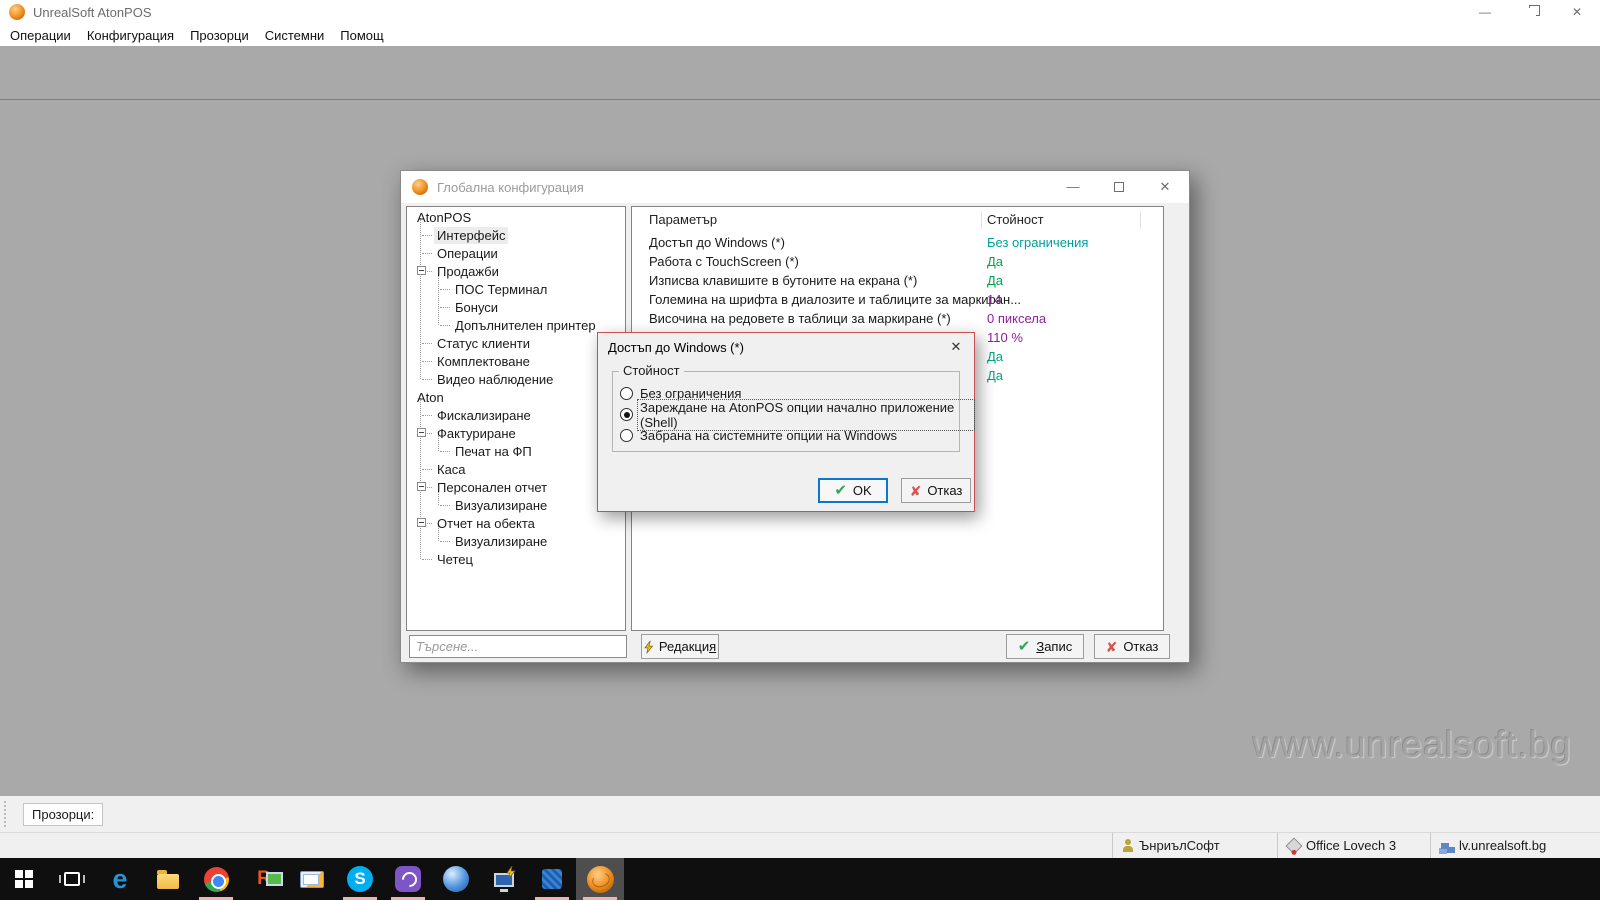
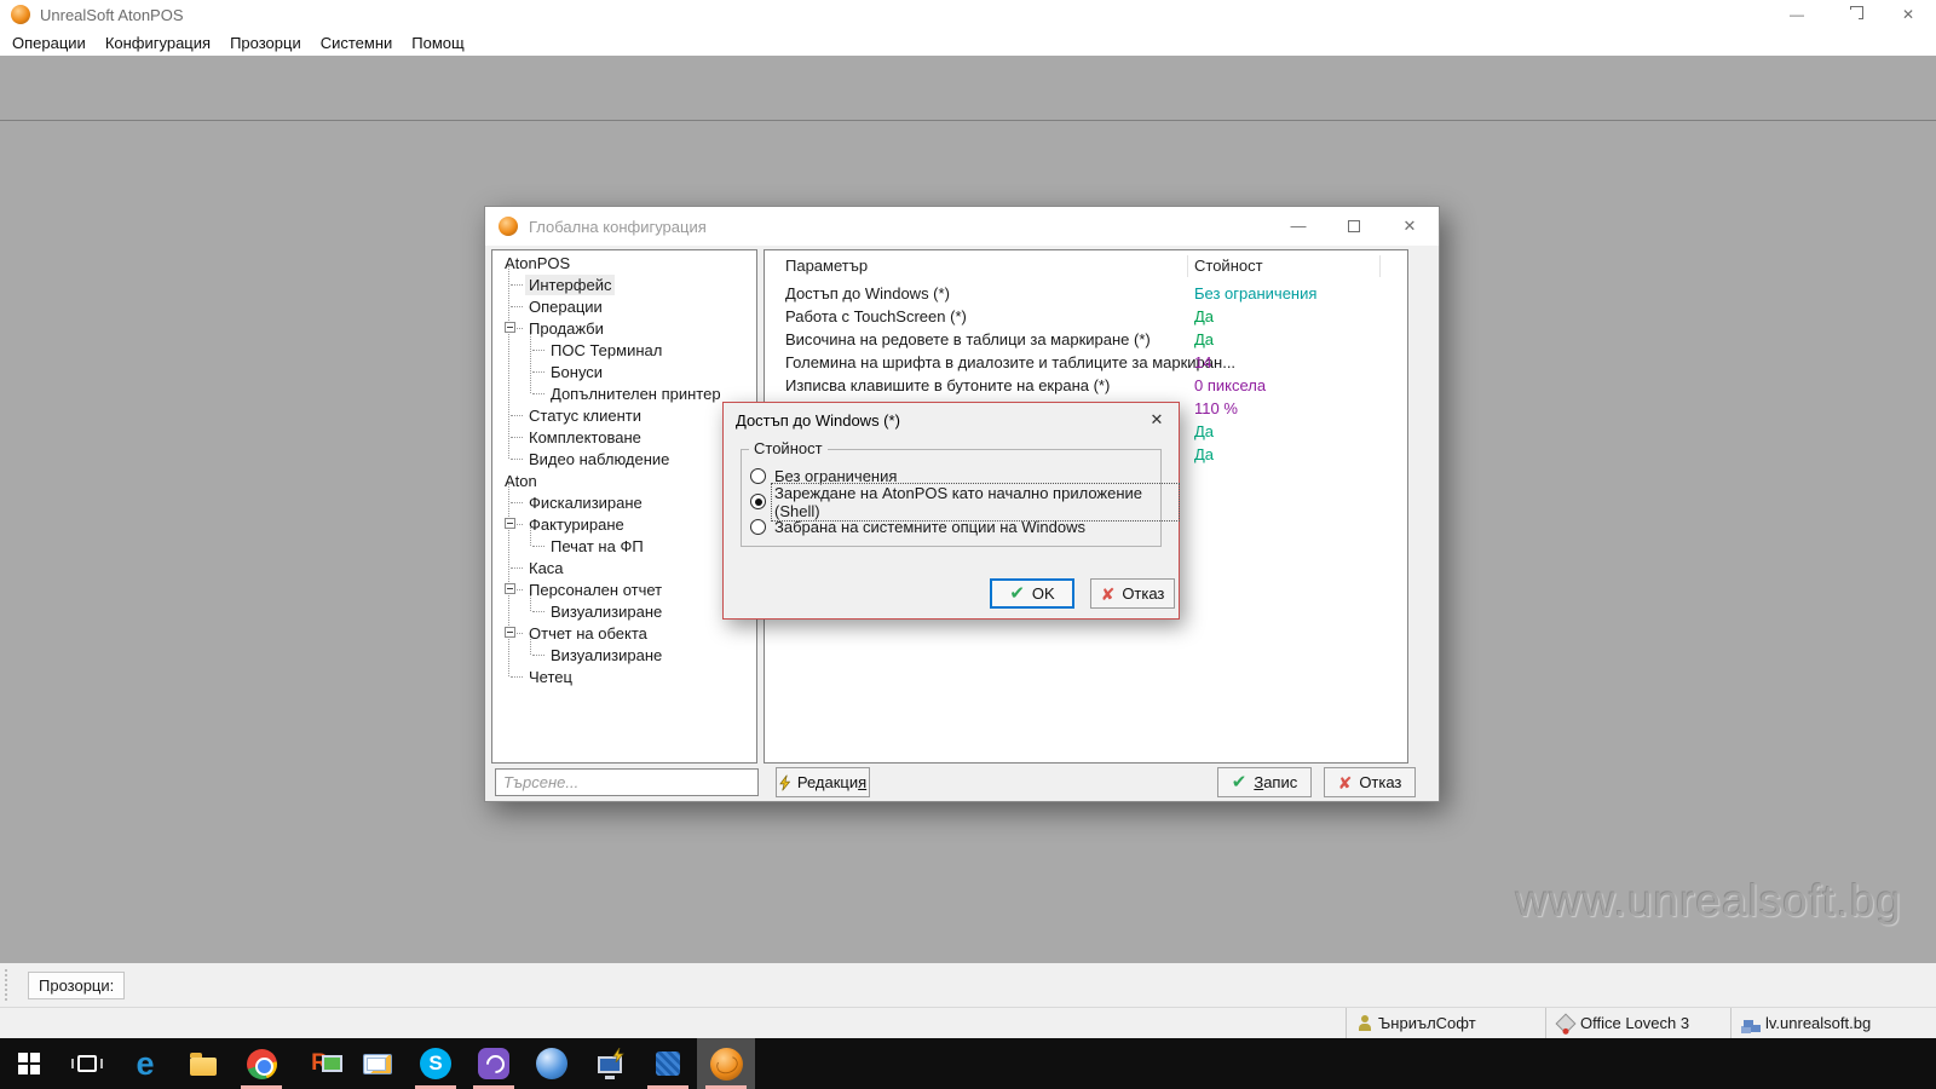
  UnrealSoft AtonPOS
  —
  ✕
  Операции
  Конфигурация
  Прозорци
  Системни
  Помощ
  www.unrealsoft.bg
  Прозорци:
  ЪнриълСофт
  Office Lovech 3
  lv.unrealsoft.bg
  e
  R
  S
  Глобална конфигурация
  —
  ✕
  AtonPOS
  Интерфейс
  Операции
  Продажби
  ПОС Терминал
  Бонуси
  Допълнителен принтер
  Статус клиенти
  Комплектоване
  Видео наблюдение
  Aton
  Фискализиране
  Фактуриране
  Печат на ФП
  Каса
  Персонален отчет
  Визуализиране
  Отчет на обекта
  Визуализиране
  Четец
  Параметър
  Стойност
  Достъп до Windows (*)
  Без ограничения
  Работа с TouchScreen (*)
  Да
- Изписва клавишите в бутоните на екрана (*)
+ Височина на редовете в таблици за маркиране (*)
  Да
  Големина на шрифта в диалозите и таблиците за маркиран...
  14
- Височина на редовете в таблици за маркиране (*)
+ Изписва клавишите в бутоните на екрана (*)
  0 пиксела
  110 %
  Да
  Да
  Търсене...
  Редакция
  ✔
  Запис
  ✘
  Отказ
  Достъп до Windows (*)
  ✕
  Стойност
  Без ограничения
- Зареждане на AtonPOS опции начално приложение (Shell)
+ Зареждане на AtonPOS като начално приложение (Shell)
  Забрана на системните опции на Windows
  ✔
  OK
  ✘
  Отказ
